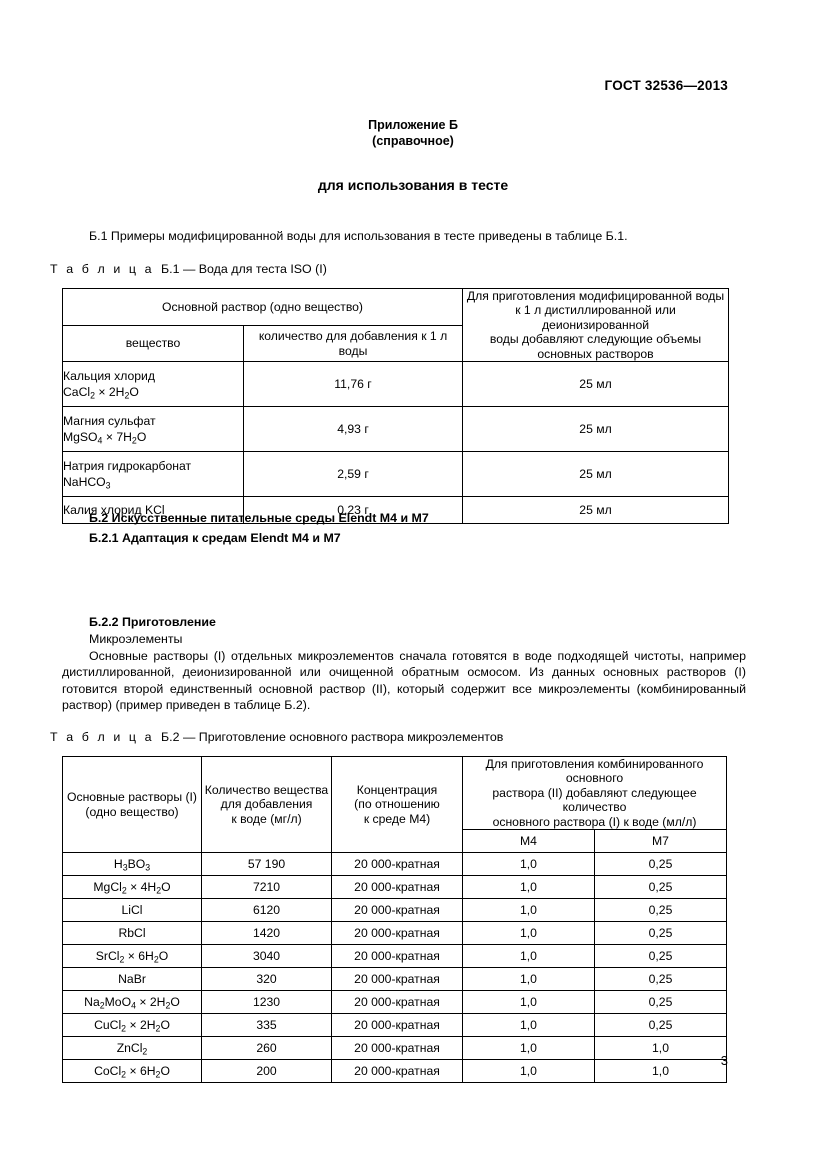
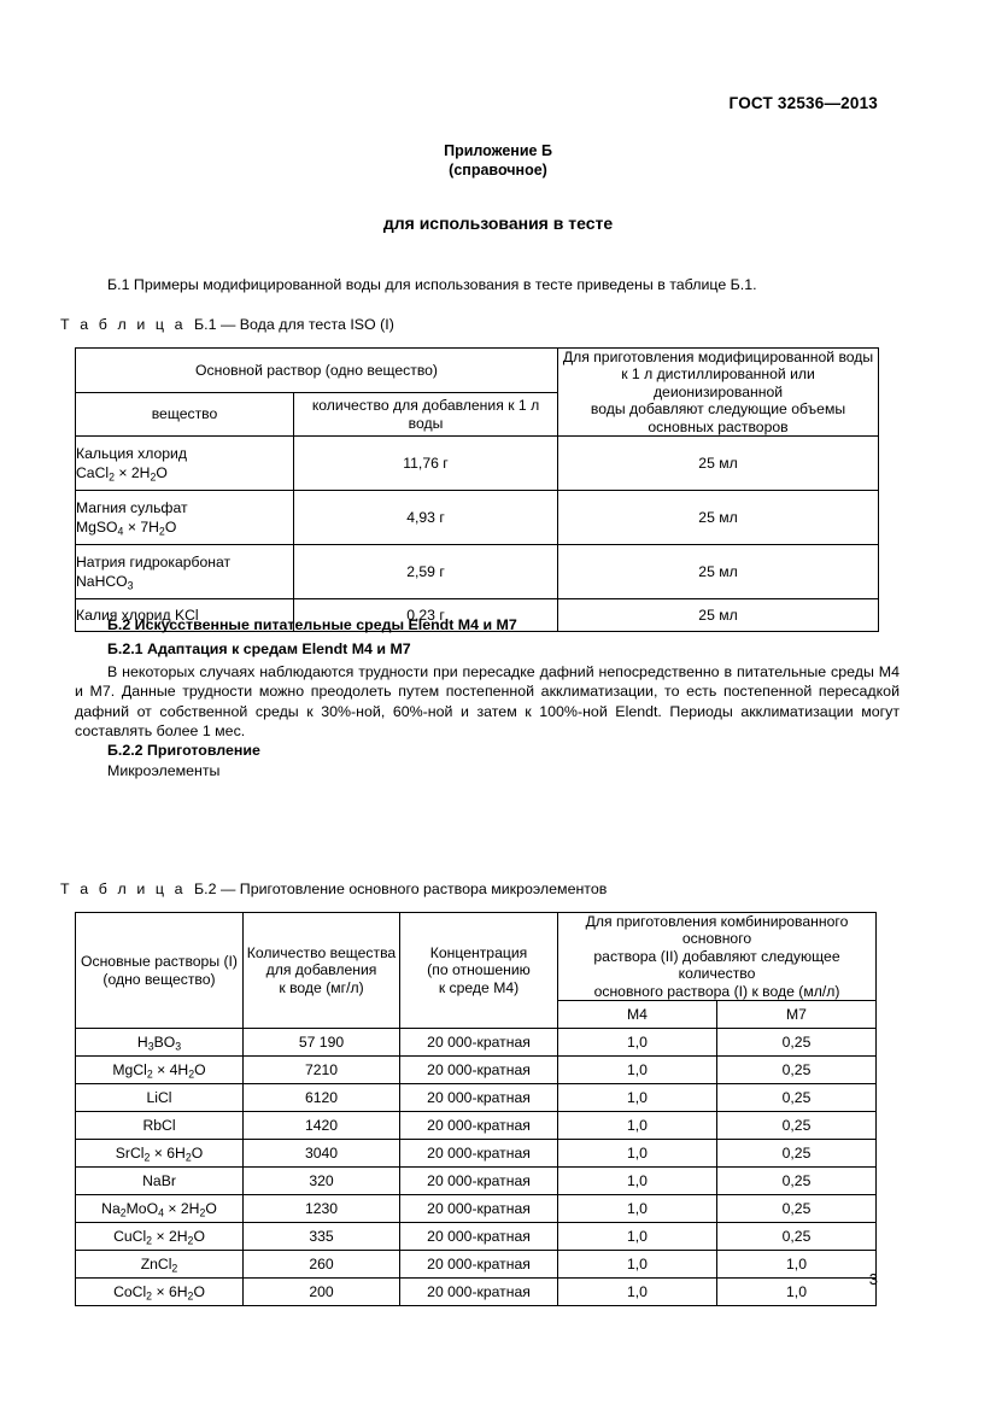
  ГОСТ 32536—2013
  Приложение Б
  (справочное)
  для использования в тесте
  Б.1 Примеры модифицированной воды для использования в тесте приведены в таблице Б.1.
  Т а б л и ц а Б.1 — Вода для теста ISO (I)
  Основной раствор (одно вещество)	Для приготовления модифицированной воды к 1 л дистиллированной или деионизированной воды добавляют следующие объемы основных растворов
  вещество	количество для добавления к 1 л воды
  Кальция хлоридCaCl2 × 2H2O	11,76 г	25 мл
  Магния сульфатMgSO4 × 7H2O	4,93 г	25 мл
  Натрия гидрокарбонатNaHCO3	2,59 г	25 мл
  Калия хлорид KCl	0,23 г	25 мл
  Б.2 Искусственные питательные среды Elendt M4 и M7
  Б.2.1 Адаптация к средам Elendt M4 и M7
+ В некоторых случаях наблюдаются трудности при пересадке дафний непосредственно в питательные среды M4 и M7. Данные трудности можно преодолеть путем постепенной акклиматизации, то есть постепенной пересадкой дафний от собственной среды к 30%-ной, 60%-ной и затем к 100%-ной Elendt. Периоды акклиматизации могут составлять более 1 мес.
  Б.2.2 Приготовление
  Микроэлементы
- Основные растворы (I) отдельных микроэлементов сначала готовятся в воде подходящей чистоты, например дистиллированной, деионизированной или очищенной обратным осмосом. Из данных основных растворов (I) готовится второй единственный основной раствор (II), который содержит все микроэлементы (комбинированный раствор) (пример приведен в таблице Б.2).
  Т а б л и ц а Б.2 — Приготовление основного раствора микроэлементов
  Основные растворы (I) (одно вещество)	Количество вещества для добавления к воде (мг/л)	Концентрация (по отношению к среде M4)	Для приготовления комбинированного основного раствора (II) добавляют следующее количество основного раствора (I) к воде (мл/л)
  M4	M7
  H3BO3	57 190	20 000-кратная	1,0	0,25
  MgCl2 × 4H2O	7210	20 000-кратная	1,0	0,25
  LiCl	6120	20 000-кратная	1,0	0,25
  RbCl	1420	20 000-кратная	1,0	0,25
  SrCl2 × 6H2O	3040	20 000-кратная	1,0	0,25
  NaBr	320	20 000-кратная	1,0	0,25
  Na2MoO4 × 2H2O	1230	20 000-кратная	1,0	0,25
  CuCl2 × 2H2O	335	20 000-кратная	1,0	0,25
  ZnCl2	260	20 000-кратная	1,0	1,0
  CoCl2 × 6H2O	200	20 000-кратная	1,0	1,0
  3
